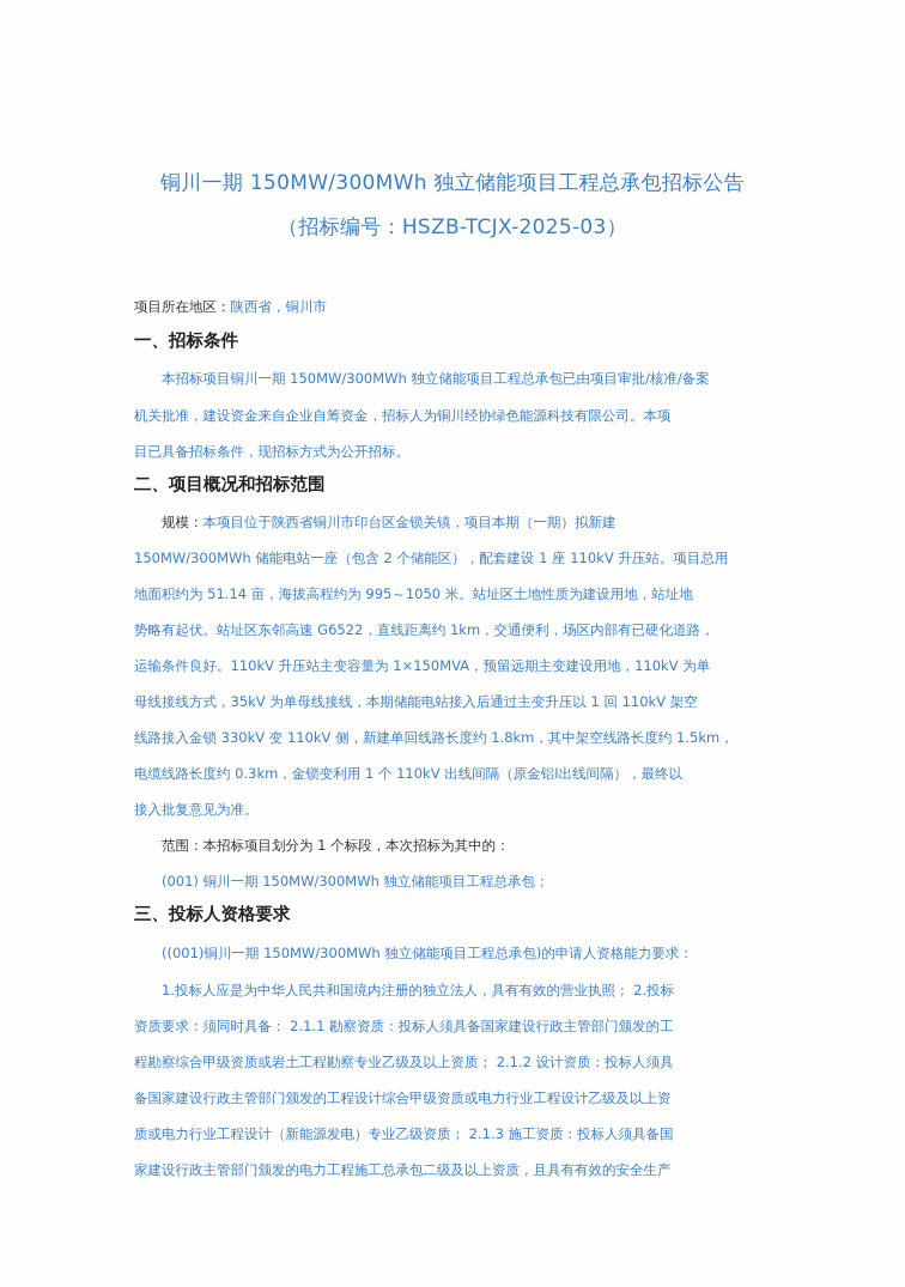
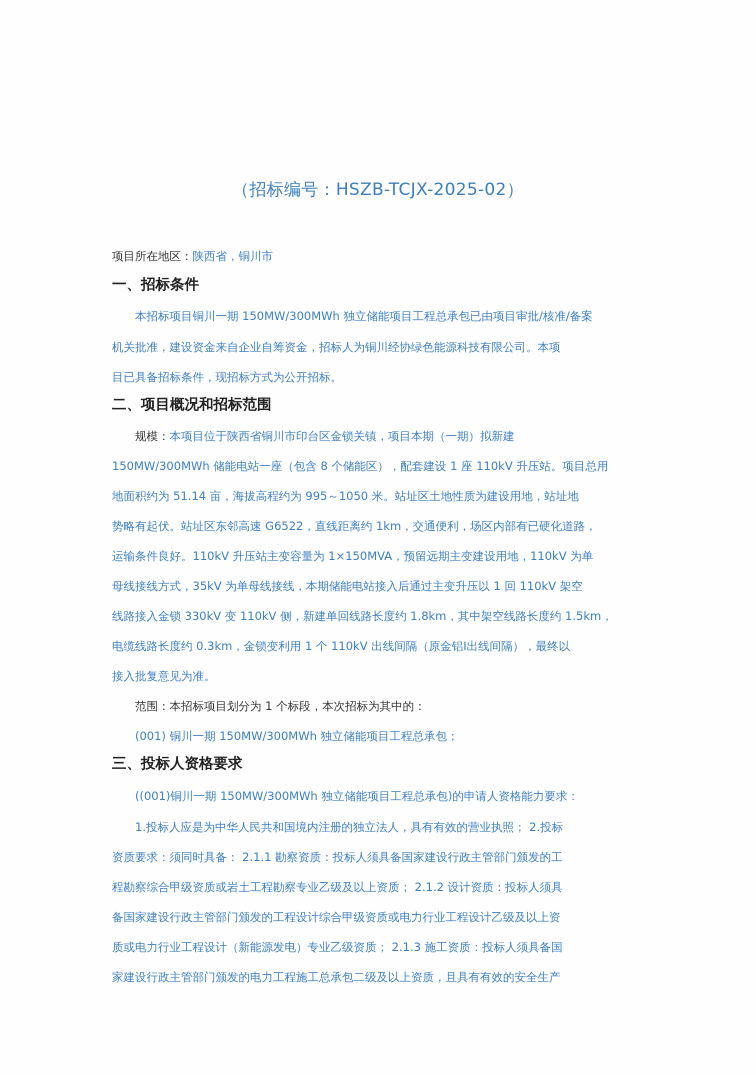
- 铜川一期 150MW/300MWh 独立储能项目工程总承包招标公告
- （招标编号：HSZB-TCJX-2025-03）
+ （招标编号：HSZB-TCJX-2025-02）
  项目所在地区：陕西省，铜川市
  一、招标条件
  本招标项目铜川一期 150MW/300MWh 独立储能项目工程总承包已由项目审批/核准/备案
  机关批准，建设资金来自企业自筹资金，招标人为铜川经协绿色能源科技有限公司。本项
  目已具备招标条件，现招标方式为公开招标。
  二、项目概况和招标范围
  规模：本项目位于陕西省铜川市印台区金锁关镇，项目本期（一期）拟新建
- 150MW/300MWh 储能电站一座（包含 2 个储能区），配套建设 1 座 110kV 升压站。项目总用
+ 150MW/300MWh 储能电站一座（包含 8 个储能区），配套建设 1 座 110kV 升压站。项目总用
  地面积约为 51.14 亩，海拔高程约为 995～1050 米。站址区土地性质为建设用地，站址地
  势略有起伏。站址区东邻高速 G6522，直线距离约 1km，交通便利，场区内部有已硬化道路，
  运输条件良好。110kV 升压站主变容量为 1×150MVA，预留远期主变建设用地，110kV 为单
  母线接线方式，35kV 为单母线接线，本期储能电站接入后通过主变升压以 1 回 110kV 架空
  线路接入金锁 330kV 变 110kV 侧，新建单回线路长度约 1.8km，其中架空线路长度约 1.5km，
  电缆线路长度约 0.3km，金锁变利用 1 个 110kV 出线间隔（原金铝Ⅰ出线间隔），最终以
  接入批复意见为准。
  范围：本招标项目划分为 1 个标段，本次招标为其中的：
  (001) 铜川一期 150MW/300MWh 独立储能项目工程总承包；
  三、投标人资格要求
  ((001)铜川一期 150MW/300MWh 独立储能项目工程总承包)的申请人资格能力要求：
  1.投标人应是为中华人民共和国境内注册的独立法人，具有有效的营业执照； 2.投标
  资质要求：须同时具备： 2.1.1 勘察资质：投标人须具备国家建设行政主管部门颁发的工
  程勘察综合甲级资质或岩土工程勘察专业乙级及以上资质； 2.1.2 设计资质：投标人须具
  备国家建设行政主管部门颁发的工程设计综合甲级资质或电力行业工程设计乙级及以上资
  质或电力行业工程设计（新能源发电）专业乙级资质； 2.1.3 施工资质：投标人须具备国
  家建设行政主管部门颁发的电力工程施工总承包二级及以上资质，且具有有效的安全生产
